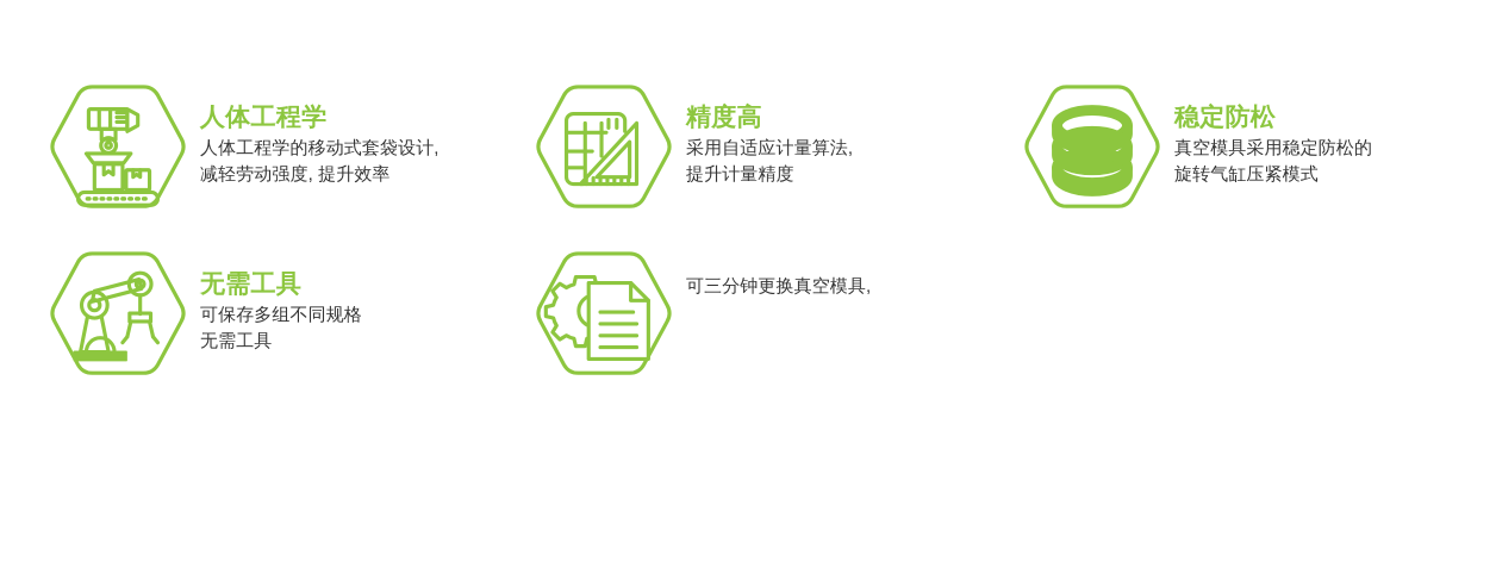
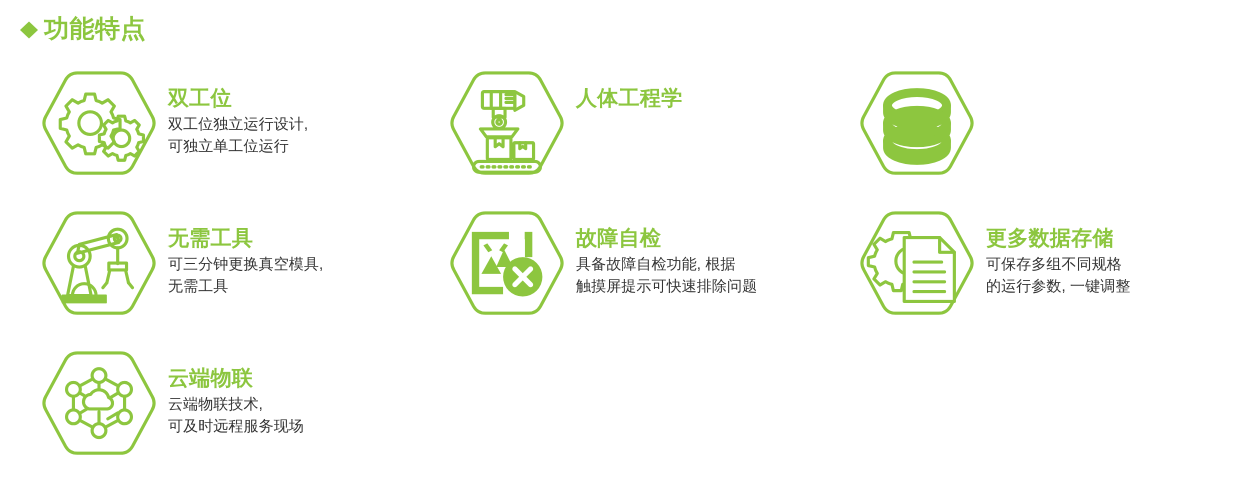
+ 功能特点
+ 双工位
+ 双工位独立运行设计,
+ 可独立单工位运行
  人体工程学
- 人体工程学的移动式套袋设计,
- 减轻劳动强度, 提升效率
- 精度高
- 采用自适应计量算法,
- 提升计量精度
- 稳定防松
- 真空模具采用稳定防松的
- 旋转气缸压紧模式
  无需工具
- 可保存多组不同规格
+ 可三分钟更换真空模具,
  无需工具
+ 故障自检
+ 具备故障自检功能, 根据
+ 触摸屏提示可快速排除问题
+ 更多数据存储
- 可三分钟更换真空模具,
+ 可保存多组不同规格
+ 的运行参数, 一键调整
+ 云端物联
+ 云端物联技术,
+ 可及时远程服务现场
